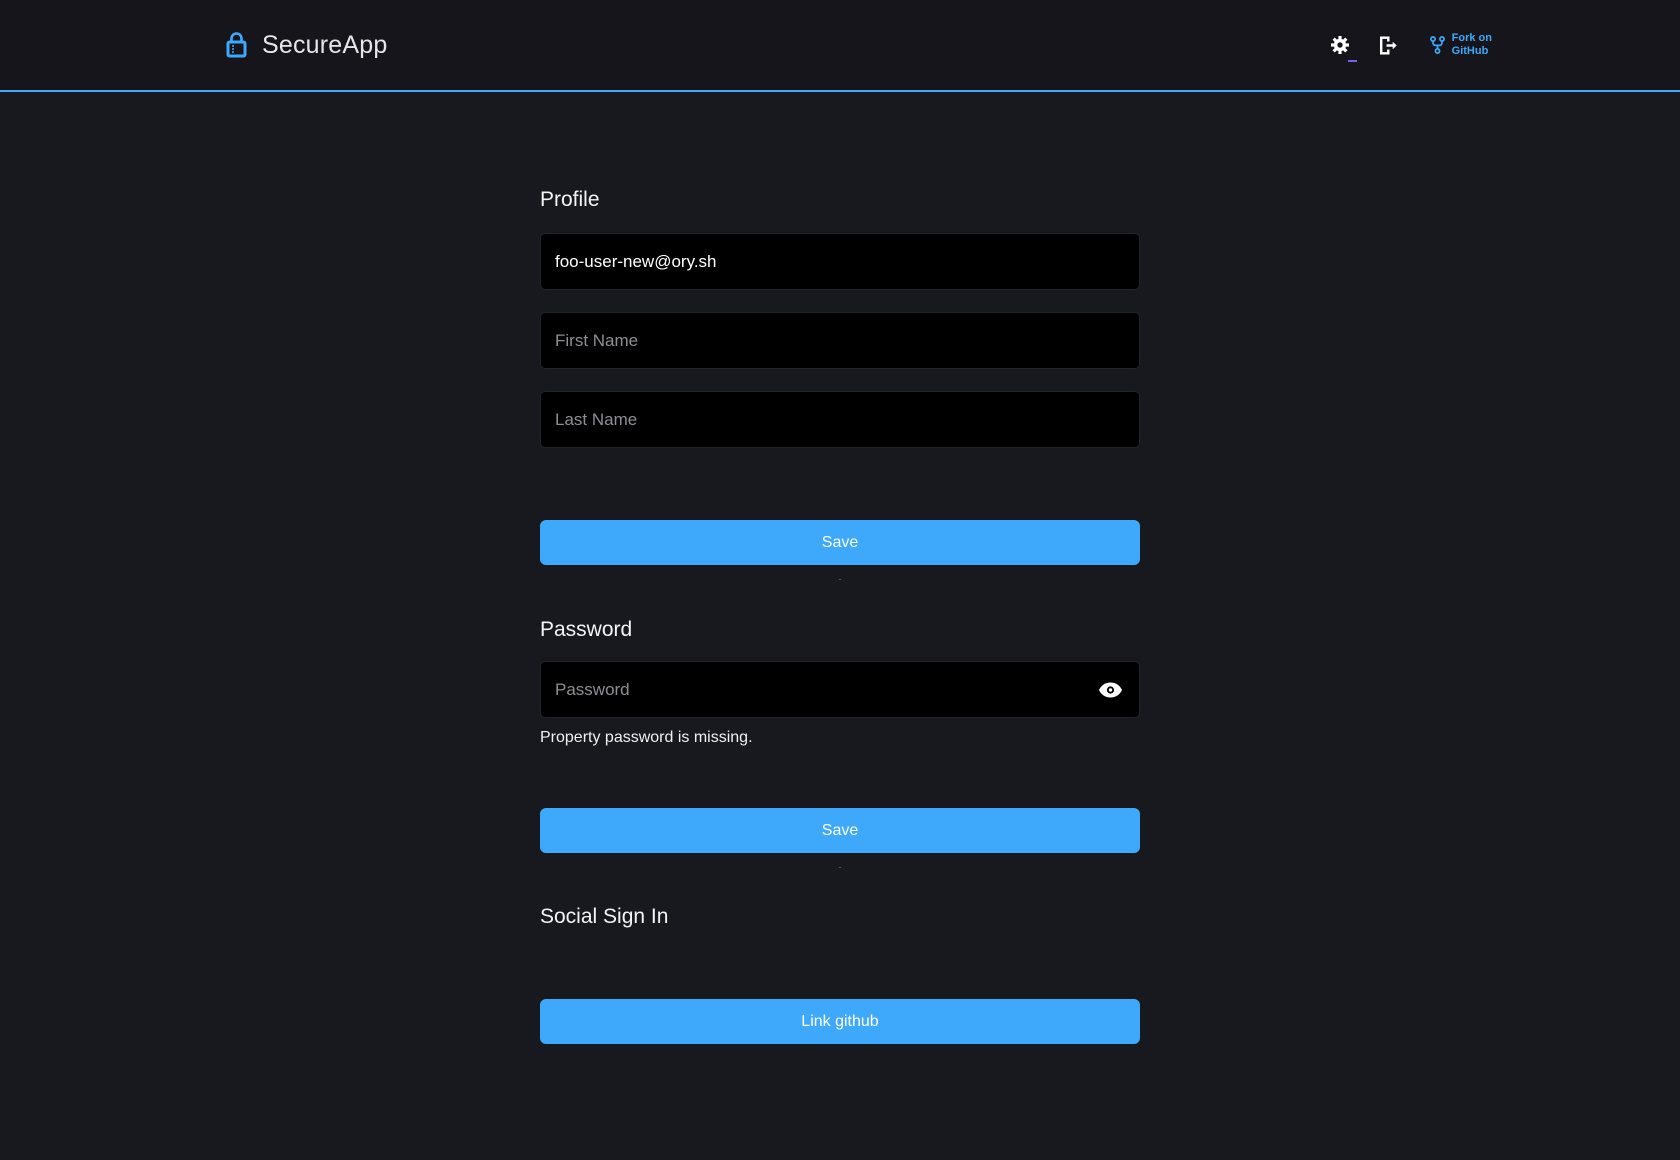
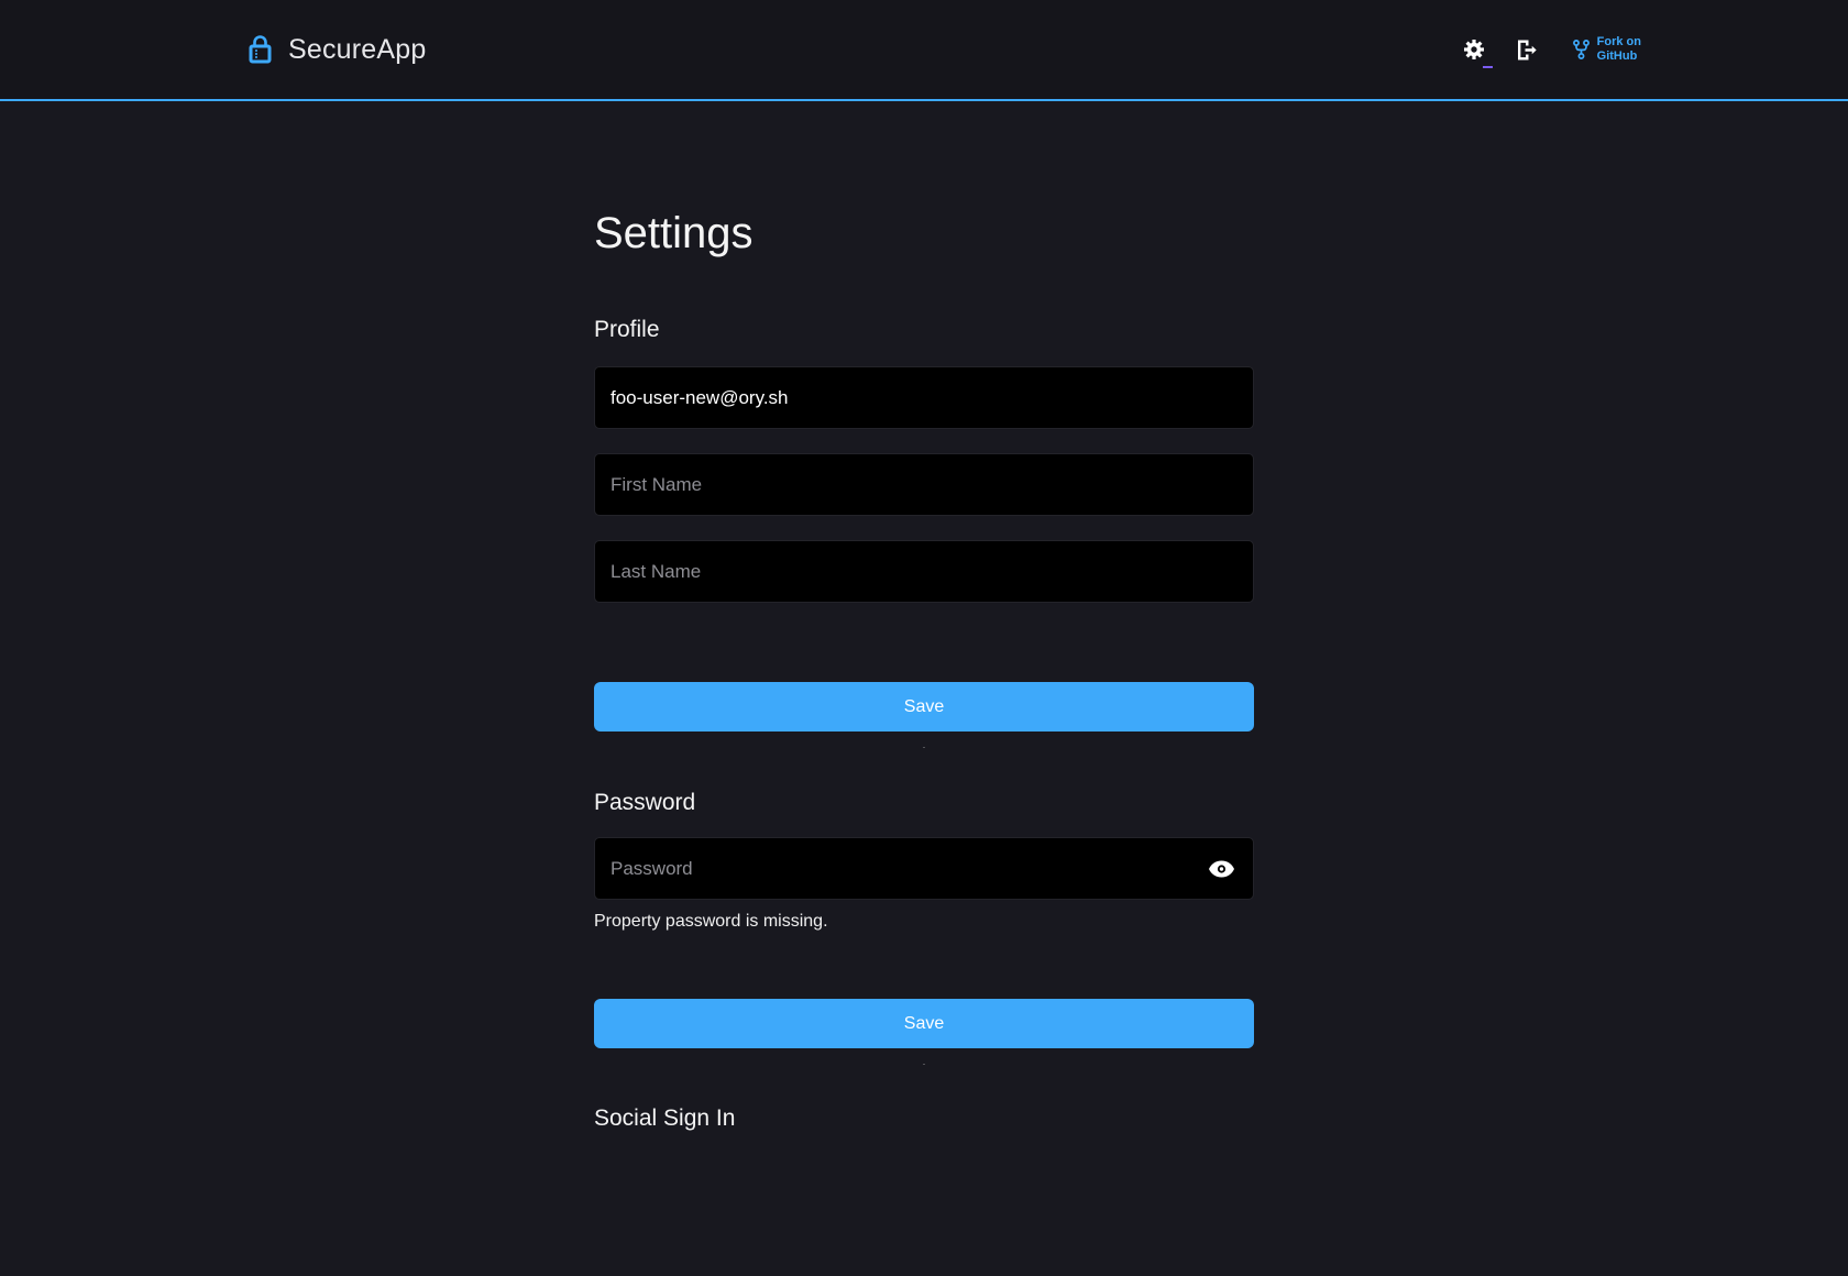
  SecureApp
  Fork on
  GitHub
+ Settings
  Profile
  foo-user-new@ory.sh
  First Name Last Name
  Save
  .
  Password
  Password
  Property password is missing.
  Save
  .
  Social Sign In
- Link github
